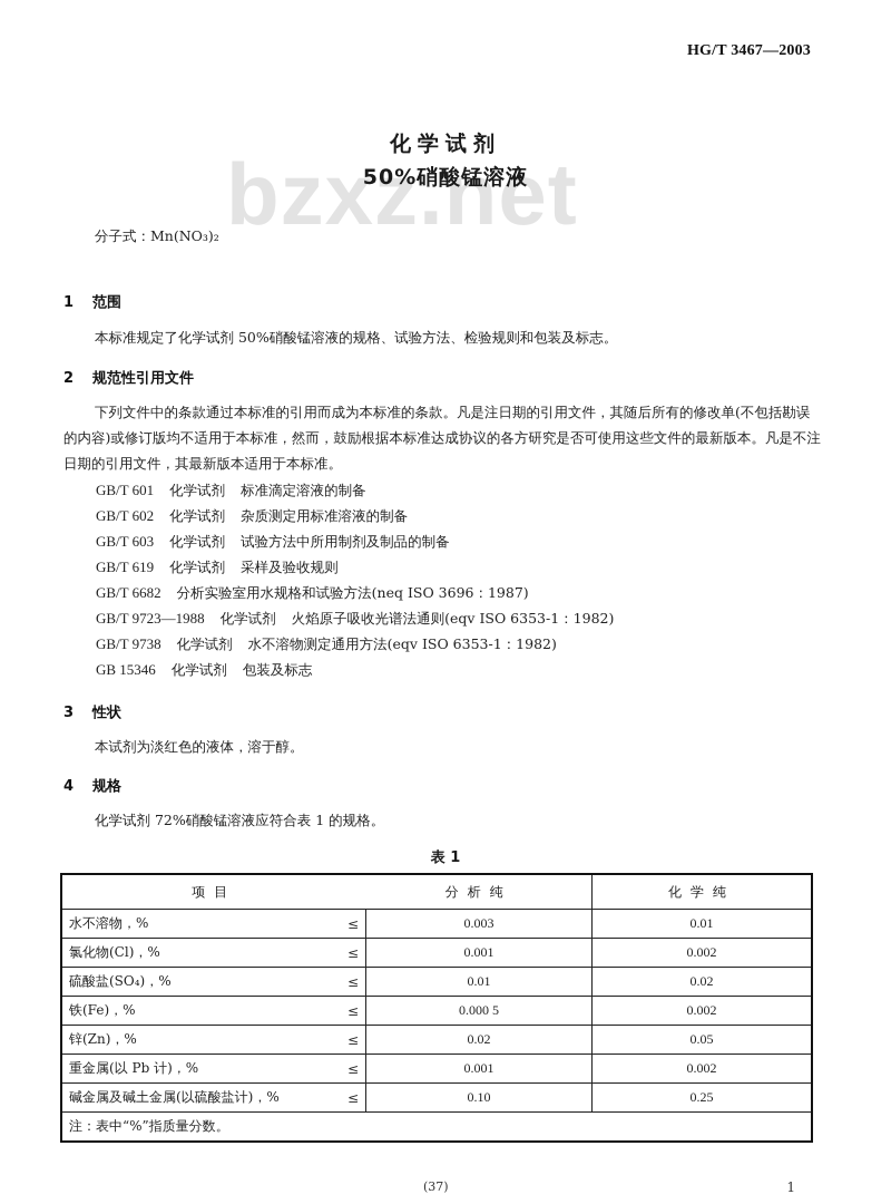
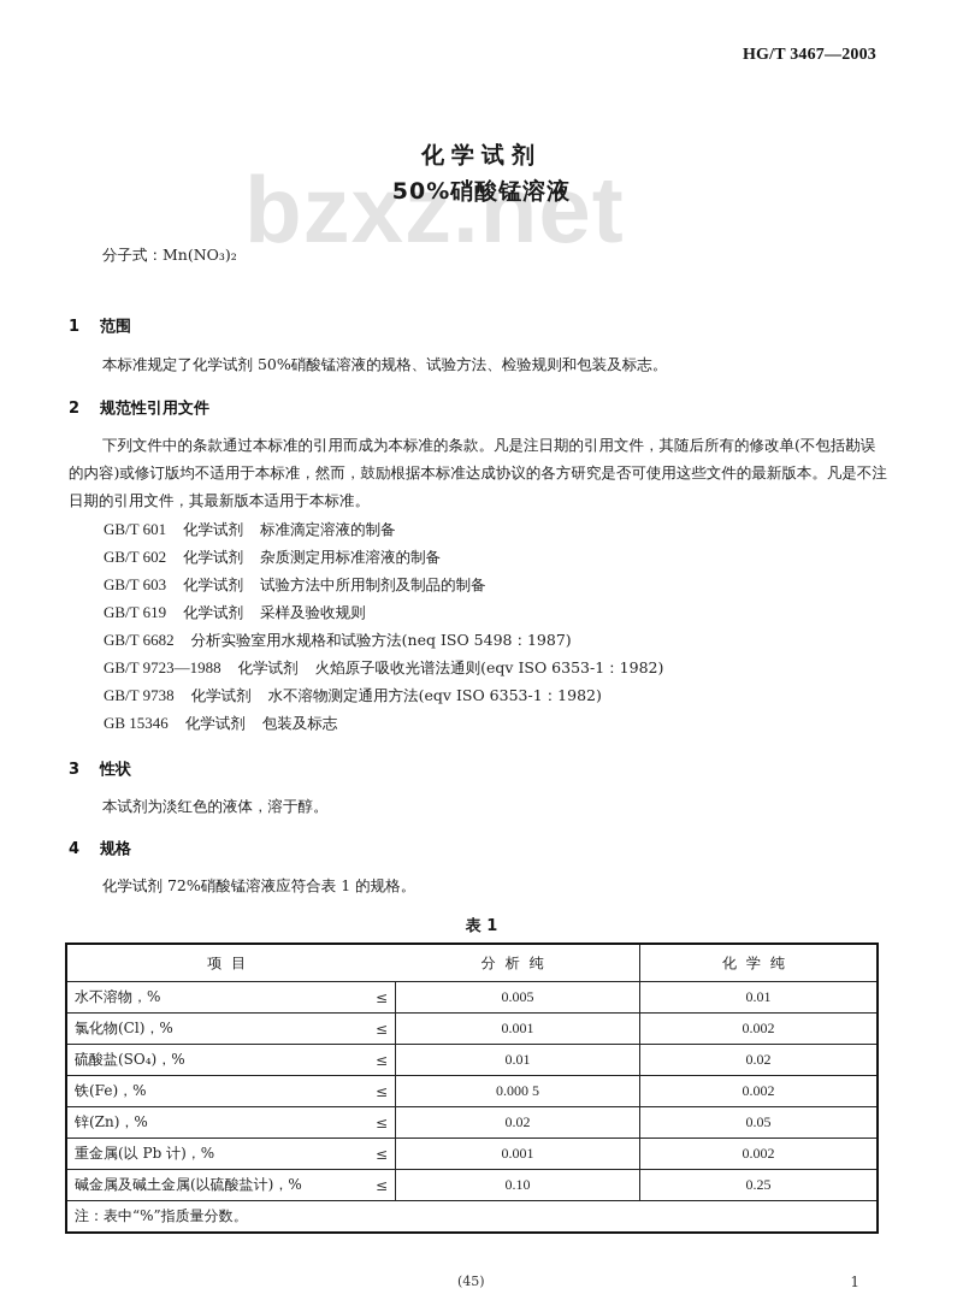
  HG/T 3467—2003
  bzxz.net
  化学试剂
  50%硝酸锰溶液
  分子式：Mn(NO₃)₂
  1 范围
  本标准规定了化学试剂 50%硝酸锰溶液的规格、试验方法、检验规则和包装及标志。
  2 规范性引用文件
  下列文件中的条款通过本标准的引用而成为本标准的条款。凡是注日期的引用文件，其随后所有的修改单(不包括勘误的内容)或修订版均不适用于本标准，然而，鼓励根据本标准达成协议的各方研究是否可使用这些文件的最新版本。凡是不注日期的引用文件，其最新版本适用于本标准。
  GB/T 601 化学试剂 标准滴定溶液的制备
  GB/T 602 化学试剂 杂质测定用标准溶液的制备
  GB/T 603 化学试剂 试验方法中所用制剂及制品的制备
  GB/T 619 化学试剂 采样及验收规则
- GB/T 6682 分析实验室用水规格和试验方法(neq ISO 3696：1987)
+ GB/T 6682 分析实验室用水规格和试验方法(neq ISO 5498：1987)
  GB/T 9723—1988 化学试剂 火焰原子吸收光谱法通则(eqv ISO 6353-1：1982)
  GB/T 9738 化学试剂 水不溶物测定通用方法(eqv ISO 6353-1：1982)
  GB 15346 化学试剂 包装及标志
  3 性状
  本试剂为淡红色的液体，溶于醇。
  4 规格
  化学试剂 72%硝酸锰溶液应符合表 1 的规格。
  表 1
  项目	分析纯	化学纯
- 水不溶物，%	≤	0.003	0.01
+ 水不溶物，%	≤	0.005	0.01
  氯化物(Cl)，%	≤	0.001	0.002
  硫酸盐(SO₄)，%	≤	0.01	0.02
  铁(Fe)，%	≤	0.000 5	0.002
  锌(Zn)，%	≤	0.02	0.05
  重金属(以 Pb 计)，%	≤	0.001	0.002
  碱金属及碱土金属(以硫酸盐计)，%	≤	0.10	0.25
  注：表中“%”指质量分数。
- (37)
+ (45)
  1
